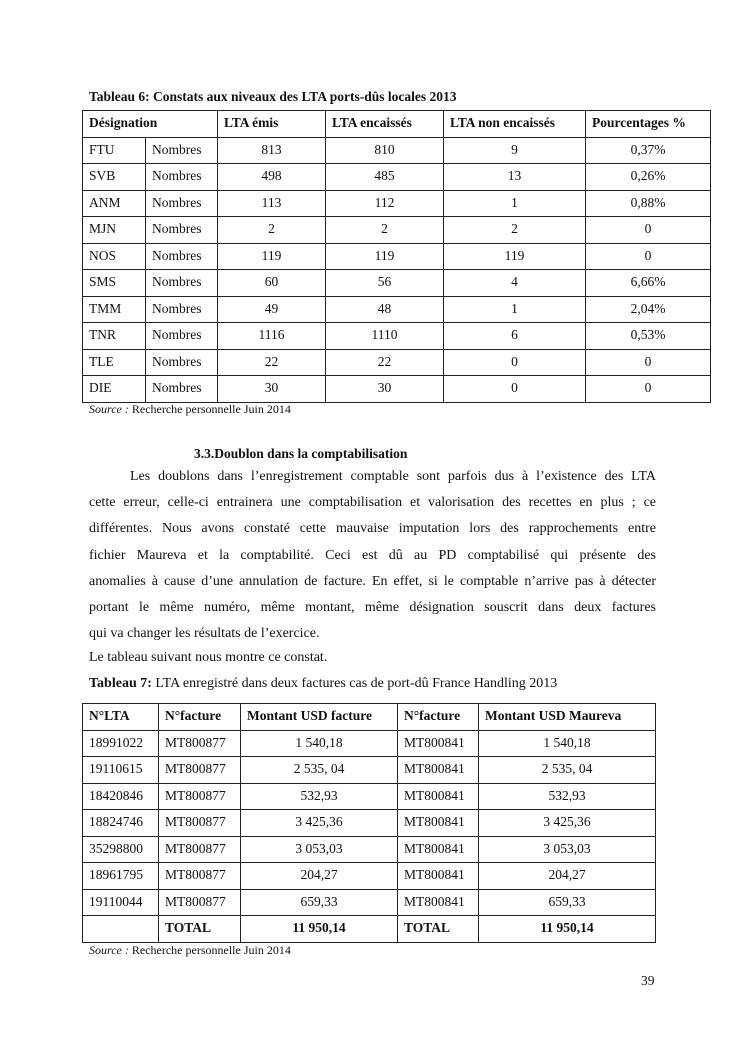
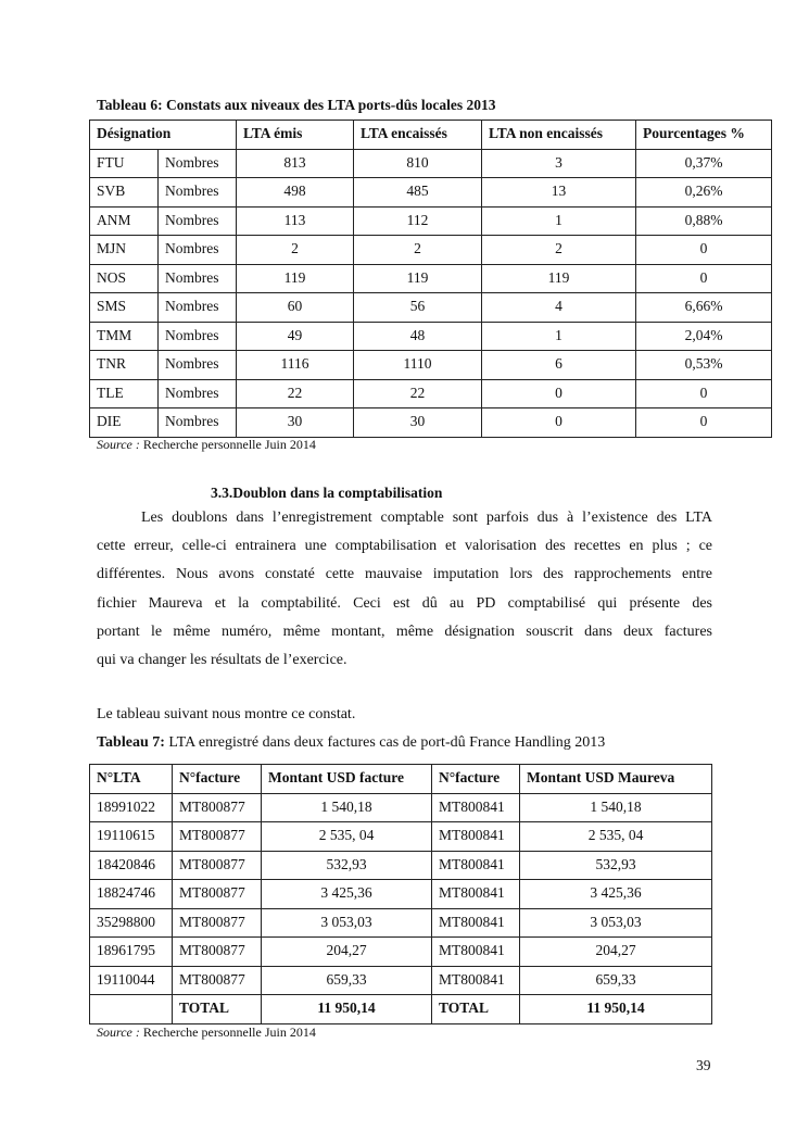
  Tableau 6: Constats aux niveaux des LTA ports-dûs locales 2013
  Désignation	LTA émis	LTA encaissés	LTA non encaissés	Pourcentages %
- FTU	Nombres	813	810	9	0,37%
+ FTU	Nombres	813	810	3	0,37%
  SVB	Nombres	498	485	13	0,26%
  ANM	Nombres	113	112	1	0,88%
  MJN	Nombres	2	2	2	0
  NOS	Nombres	119	119	119	0
  SMS	Nombres	60	56	4	6,66%
  TMM	Nombres	49	48	1	2,04%
  TNR	Nombres	1116	1110	6	0,53%
  TLE	Nombres	22	22	0	0
  DIE	Nombres	30	30	0	0
  Source : Recherche personnelle Juin 2014
  3.3.Doublon dans la comptabilisation
  Les doublons dans l’enregistrement comptable sont parfois dus à l’existence des LTA
  cette erreur, celle-ci entrainera une comptabilisation et valorisation des recettes en plus ; ce
  différentes. Nous avons constaté cette mauvaise imputation lors des rapprochements entre
  fichier Maureva et la comptabilité. Ceci est dû au PD comptabilisé qui présente des
- anomalies à cause d’une annulation de facture. En effet, si le comptable n’arrive pas à détecter
  portant le même numéro, même montant, même désignation souscrit dans deux factures
  qui va changer les résultats de l’exercice.
  Le tableau suivant nous montre ce constat.
  Tableau 7: LTA enregistré dans deux factures cas de port-dû France Handling 2013
  N°LTA	N°facture	Montant USD facture	N°facture	Montant USD Maureva
  18991022	MT800877	1 540,18	MT800841	1 540,18
  19110615	MT800877	2 535, 04	MT800841	2 535, 04
  18420846	MT800877	532,93	MT800841	532,93
  18824746	MT800877	3 425,36	MT800841	3 425,36
  35298800	MT800877	3 053,03	MT800841	3 053,03
  18961795	MT800877	204,27	MT800841	204,27
  19110044	MT800877	659,33	MT800841	659,33
  	TOTAL	11 950,14	TOTAL	11 950,14
  Source : Recherche personnelle Juin 2014
  39
